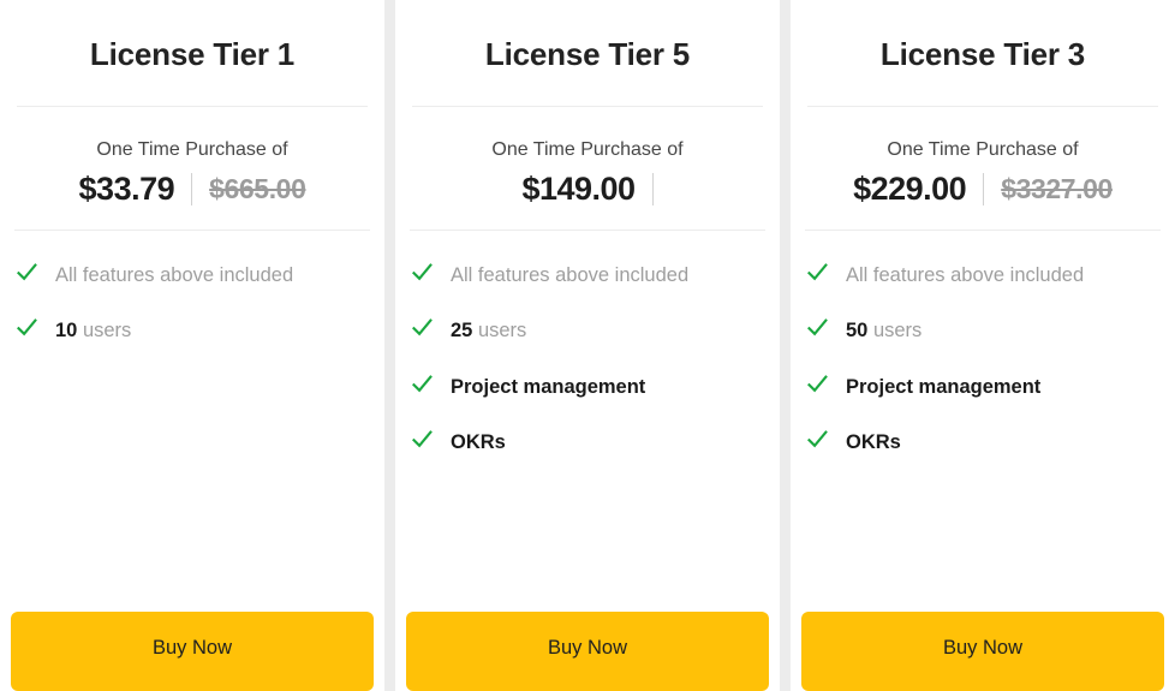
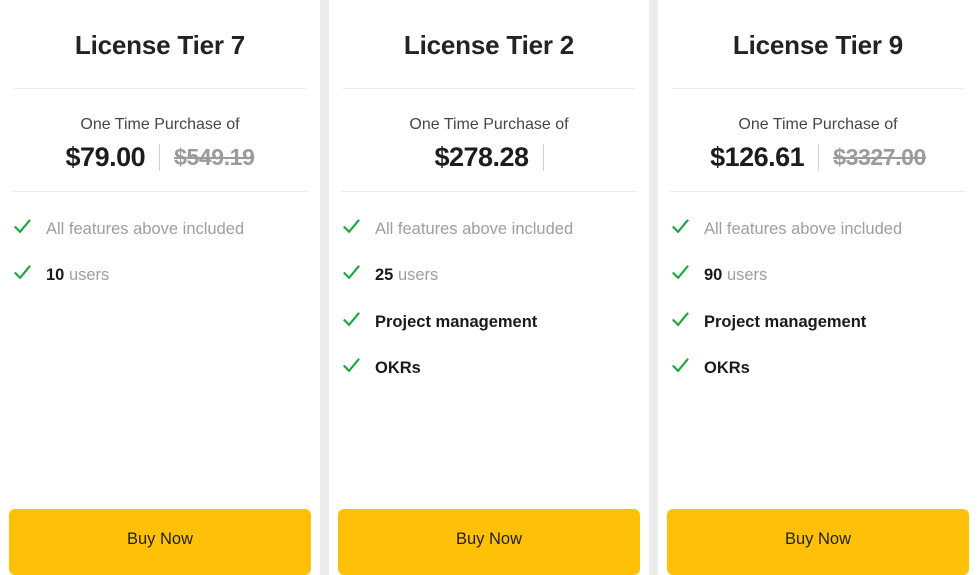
- License Tier 1
+ License Tier 7
  One Time Purchase of
- $33.79
+ $79.00
- $665.00
+ $549.19
  All features above included
  10 users
  Buy Now
- License Tier 5
+ License Tier 2
  One Time Purchase of
- $149.00
+ $278.28
  All features above included
  25 users
  Project management
  OKRs
  Buy Now
- License Tier 3
+ License Tier 9
  One Time Purchase of
- $229.00
+ $126.61
  $3327.00
  All features above included
- 50 users
+ 90 users
  Project management
  OKRs
  Buy Now
